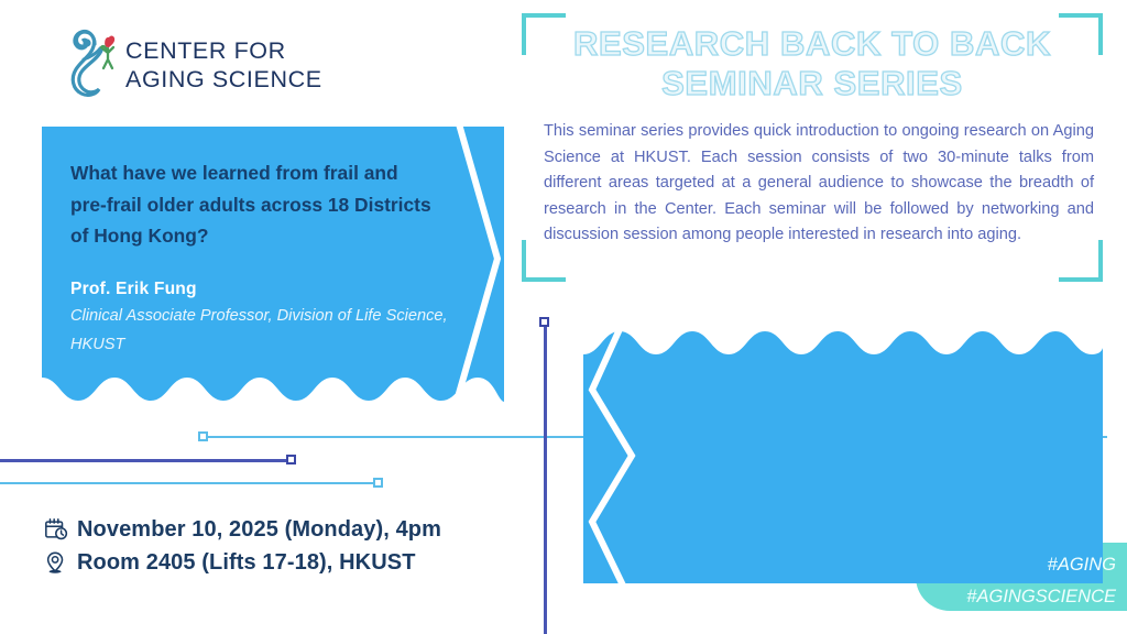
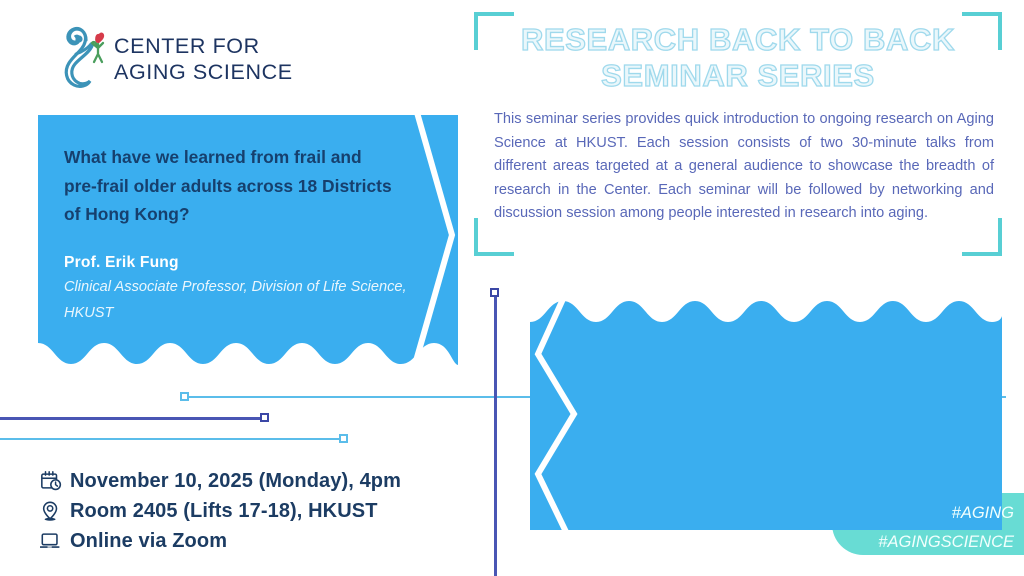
  CENTER FOR
  AGING SCIENCE
  RESEARCH BACK TO BACK
  SEMINAR SERIES
  This seminar series provides quick introduction to ongoing research on Aging Science at HKUST. Each session consists of two 30-minute talks from different areas targeted at a general audience to showcase the breadth of research in the Center. Each seminar will be followed by networking and discussion session among people interested in research into aging.
  What have we learned from frail and pre-frail older adults across 18 Districts of Hong Kong?
  Prof. Erik Fung
  Clinical Associate Professor, Division of Life Science, HKUST
  #AGING
  #AGINGSCIENCE
  November 10, 2025 (Monday), 4pm
  Room 2405 (Lifts 17-18), HKUST
+ Online via Zoom
